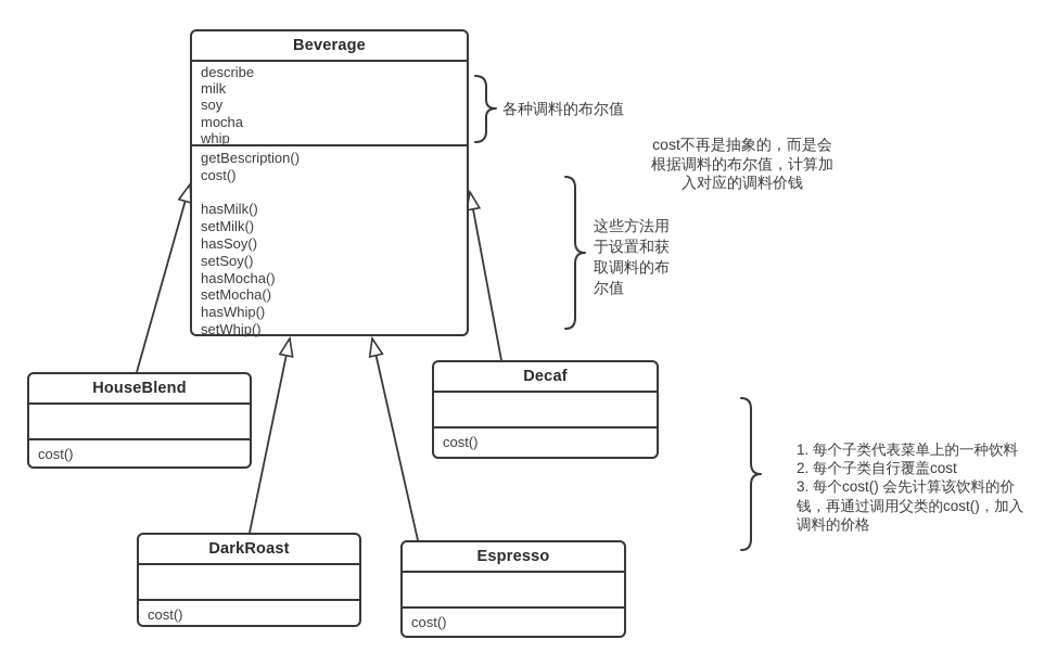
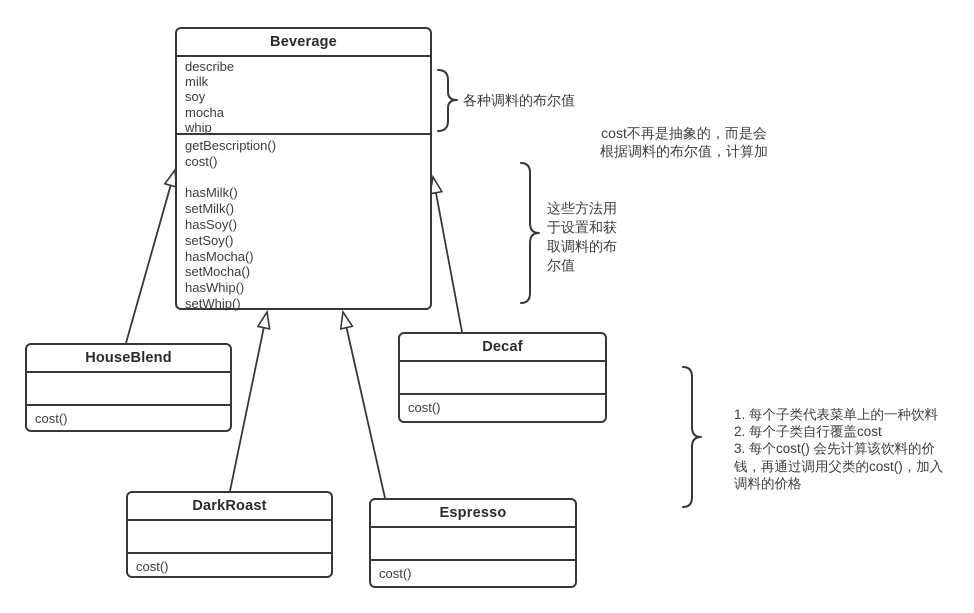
  Beverage
  describe
  milk
  soy
  mocha
  whip
  getBescription()
  cost()
  hasMilk()
  setMilk()
  hasSoy()
  setSoy()
  hasMocha()
  setMocha()
  hasWhip()
  setWhip()
  HouseBlend
  cost()
  Decaf
  cost()
  DarkRoast
  cost()
  Espresso
  cost()
  各种调料的布尔值
  cost不再是抽象的，而是会
  根据调料的布尔值，计算加
- 入对应的调料价钱
  这些方法用
  于设置和获
  取调料的布
  尔值
  1. 每个子类代表菜单上的一种饮料
  2. 每个子类自行覆盖cost
  3. 每个cost() 会先计算该饮料的价
  钱，再通过调用父类的cost()，加入
  调料的价格
